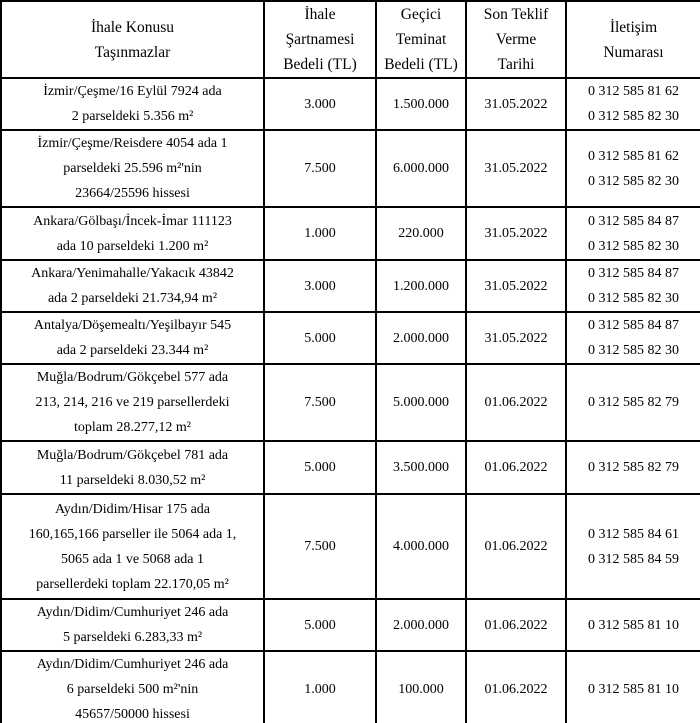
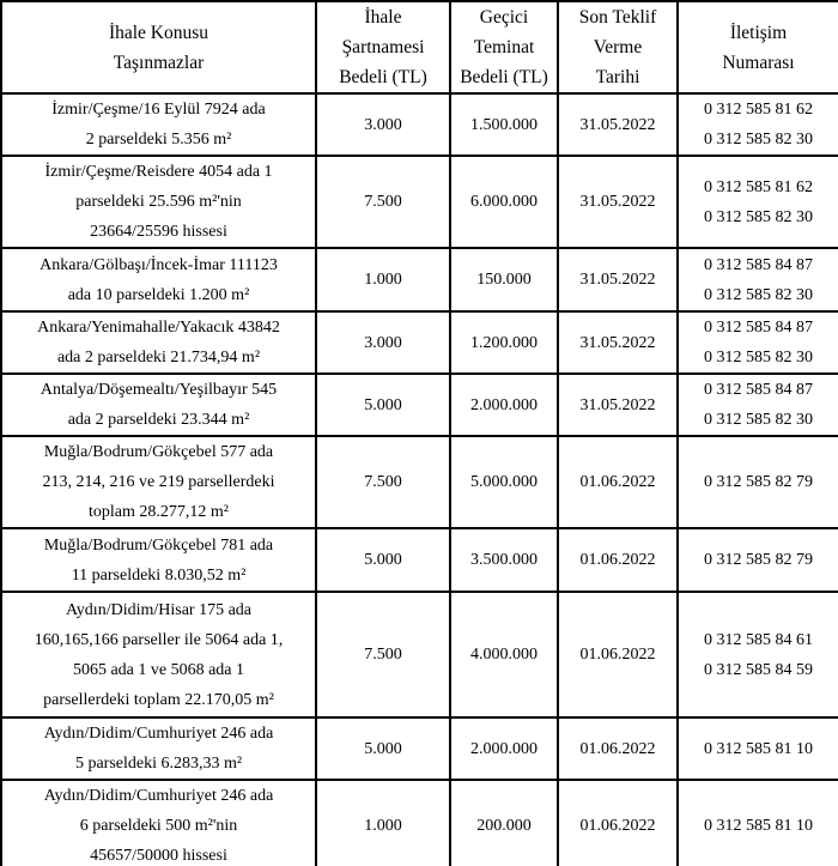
  İhale Konusu Taşınmazlar	İhale Şartnamesi Bedeli (TL)	Geçici Teminat Bedeli (TL)	Son Teklif Verme Tarihi	İletişim Numarası
  İzmir/Çeşme/16 Eylül 7924 ada 2 parseldeki 5.356 m²	3.000	1.500.000	31.05.2022	0 312 585 81 62 0 312 585 82 30
  İzmir/Çeşme/Reisdere 4054 ada 1 parseldeki 25.596 m²'nin 23664/25596 hissesi	7.500	6.000.000	31.05.2022	0 312 585 81 62 0 312 585 82 30
- Ankara/Gölbaşı/İncek-İmar 111123 ada 10 parseldeki 1.200 m²	1.000	220.000	31.05.2022	0 312 585 84 87 0 312 585 82 30
+ Ankara/Gölbaşı/İncek-İmar 111123 ada 10 parseldeki 1.200 m²	1.000	150.000	31.05.2022	0 312 585 84 87 0 312 585 82 30
  Ankara/Yenimahalle/Yakacık 43842 ada 2 parseldeki 21.734,94 m²	3.000	1.200.000	31.05.2022	0 312 585 84 87 0 312 585 82 30
  Antalya/Döşemealtı/Yeşilbayır 545 ada 2 parseldeki 23.344 m²	5.000	2.000.000	31.05.2022	0 312 585 84 87 0 312 585 82 30
  Muğla/Bodrum/Gökçebel 577 ada 213, 214, 216 ve 219 parsellerdeki toplam 28.277,12 m²	7.500	5.000.000	01.06.2022	0 312 585 82 79
  Muğla/Bodrum/Gökçebel 781 ada 11 parseldeki 8.030,52 m²	5.000	3.500.000	01.06.2022	0 312 585 82 79
  Aydın/Didim/Hisar 175 ada 160,165,166 parseller ile 5064 ada 1, 5065 ada 1 ve 5068 ada 1 parsellerdeki toplam 22.170,05 m²	7.500	4.000.000	01.06.2022	0 312 585 84 61 0 312 585 84 59
  Aydın/Didim/Cumhuriyet 246 ada 5 parseldeki 6.283,33 m²	5.000	2.000.000	01.06.2022	0 312 585 81 10
- Aydın/Didim/Cumhuriyet 246 ada 6 parseldeki 500 m²'nin 45657/50000 hissesi	1.000	100.000	01.06.2022	0 312 585 81 10
+ Aydın/Didim/Cumhuriyet 246 ada 6 parseldeki 500 m²'nin 45657/50000 hissesi	1.000	200.000	01.06.2022	0 312 585 81 10
